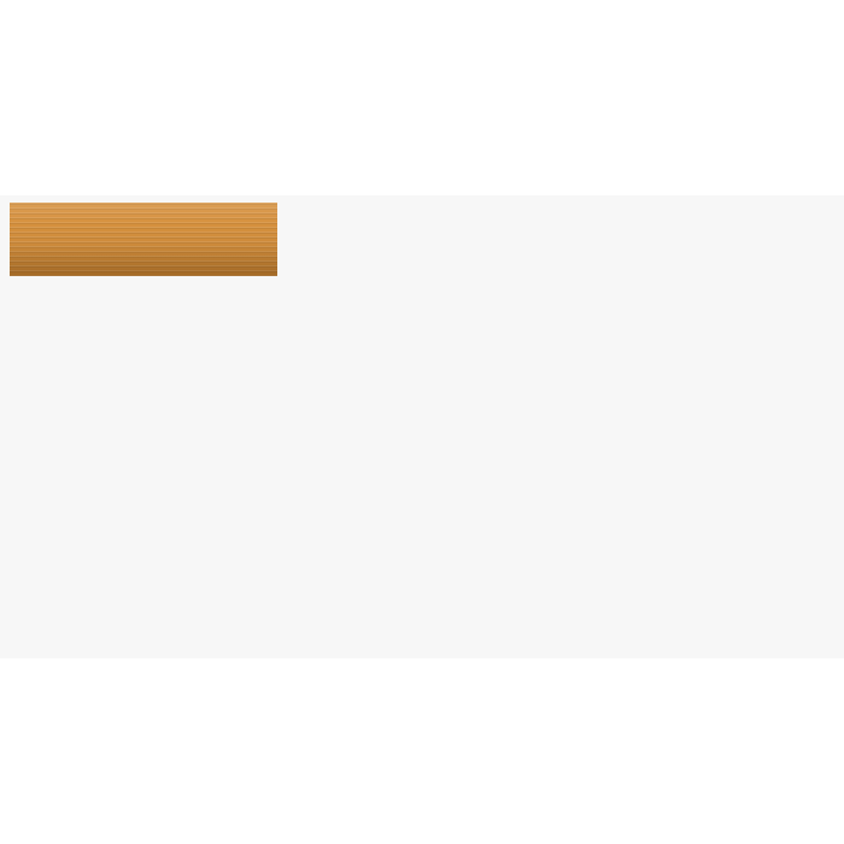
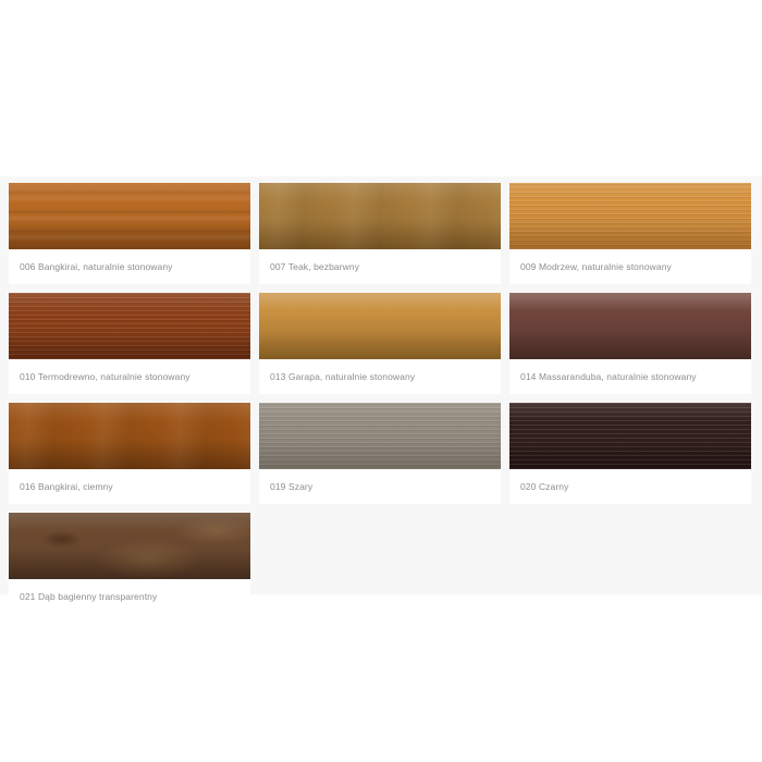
+ 006 Bangkirai, naturalnie stonowany
+ 007 Teak, bezbarwny
+ 009 Modrzew, naturalnie stonowany
+ 010 Termodrewno, naturalnie stonowany
+ 013 Garapa, naturalnie stonowany
+ 014 Massaranduba, naturalnie stonowany
+ 016 Bangkirai, ciemny
+ 019 Szary
+ 020 Czarny
+ 021 Dąb bagienny transparentny
